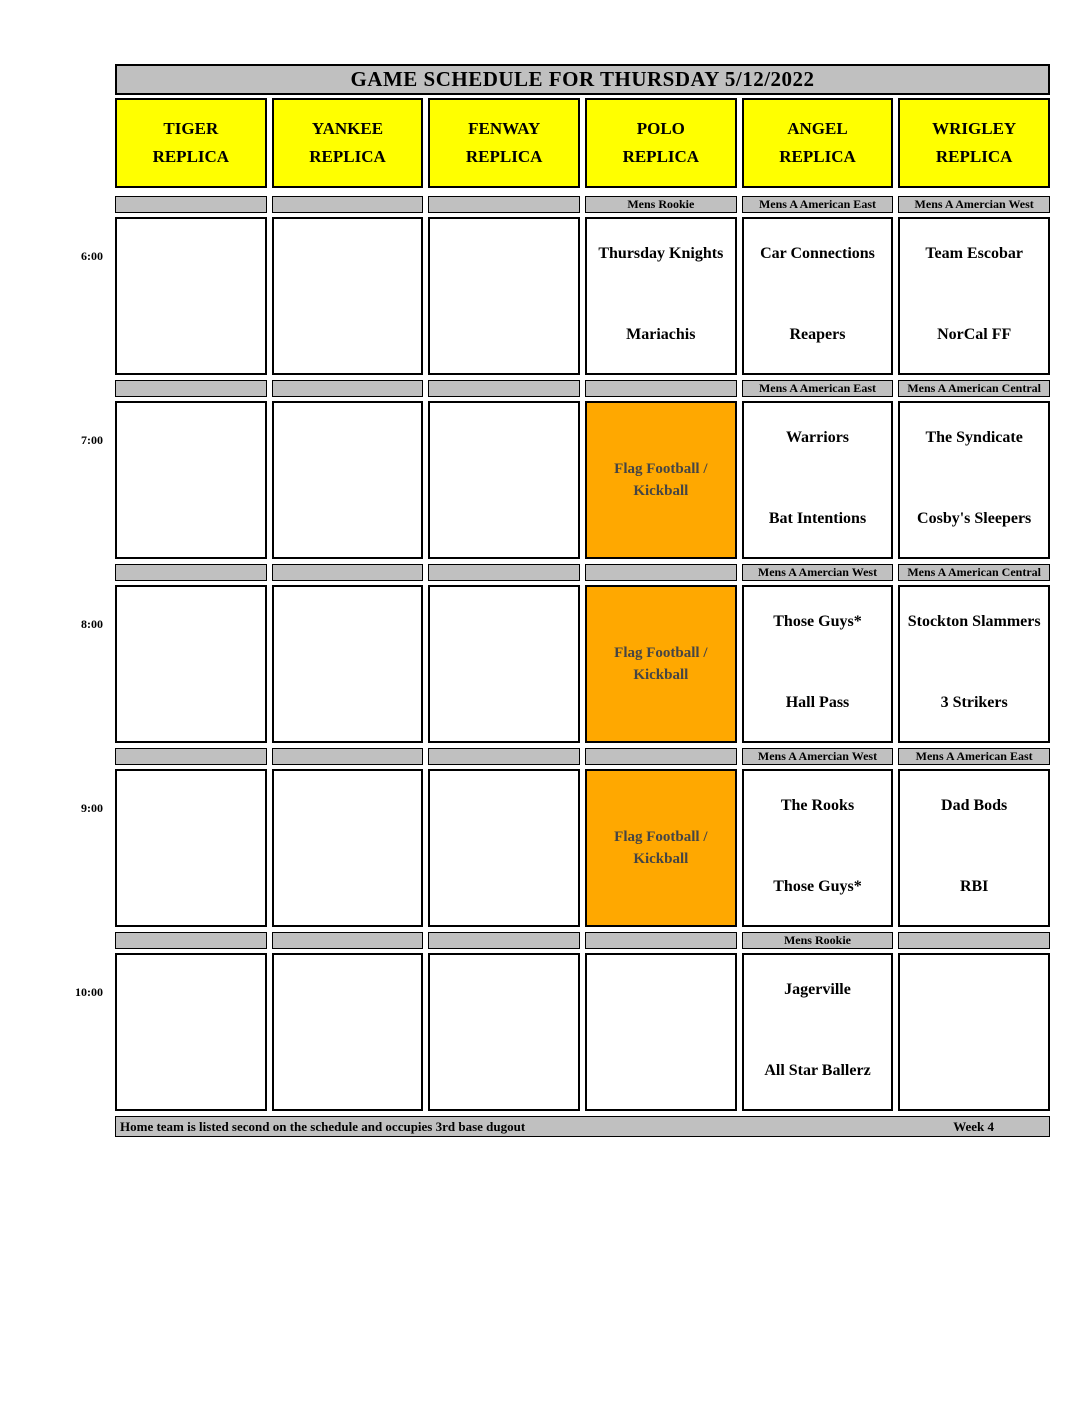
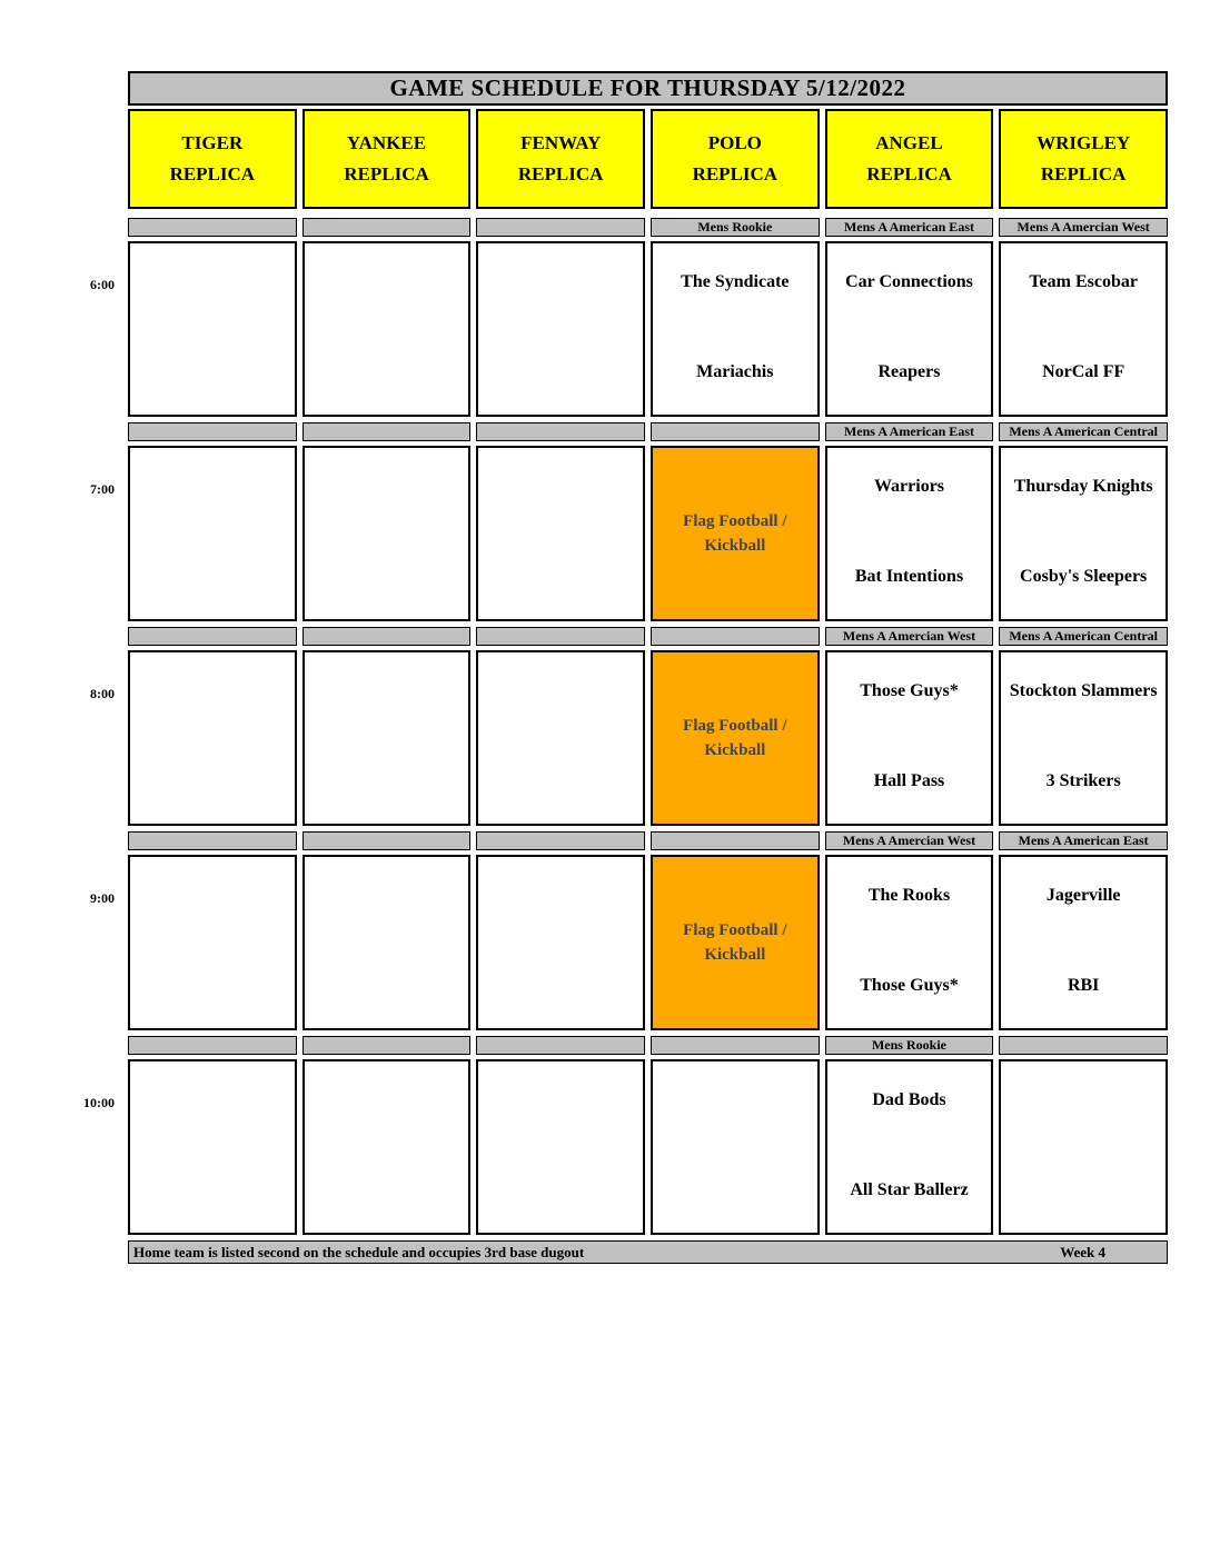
  GAME SCHEDULE FOR THURSDAY 5/12/2022
  TIGER
  REPLICA
  YANKEE
  REPLICA
  FENWAY
  REPLICA
  POLO
  REPLICA
  ANGEL
  REPLICA
  WRIGLEY
  REPLICA
  Mens Rookie
  Mens A American East
  Mens A Amercian West
  6:00
- Thursday Knights
+ The Syndicate
  Mariachis
  Car Connections
  Reapers
  Team Escobar
  NorCal FF
  Mens A American East
  Mens A American Central
  7:00
  Flag Football /
  Kickball
  Warriors
  Bat Intentions
- The Syndicate
+ Thursday Knights
  Cosby's Sleepers
  Mens A Amercian West
  Mens A American Central
  8:00
  Flag Football /
  Kickball
  Those Guys*
  Hall Pass
  Stockton Slammers
  3 Strikers
  Mens A Amercian West
  Mens A American East
  9:00
  Flag Football /
  Kickball
  The Rooks
  Those Guys*
- Dad Bods
+ Jagerville
  RBI
  Mens Rookie
  10:00
- Jagerville
+ Dad Bods
  All Star Ballerz
  Home team is listed second on the schedule and occupies 3rd base dugout
  Week 4
